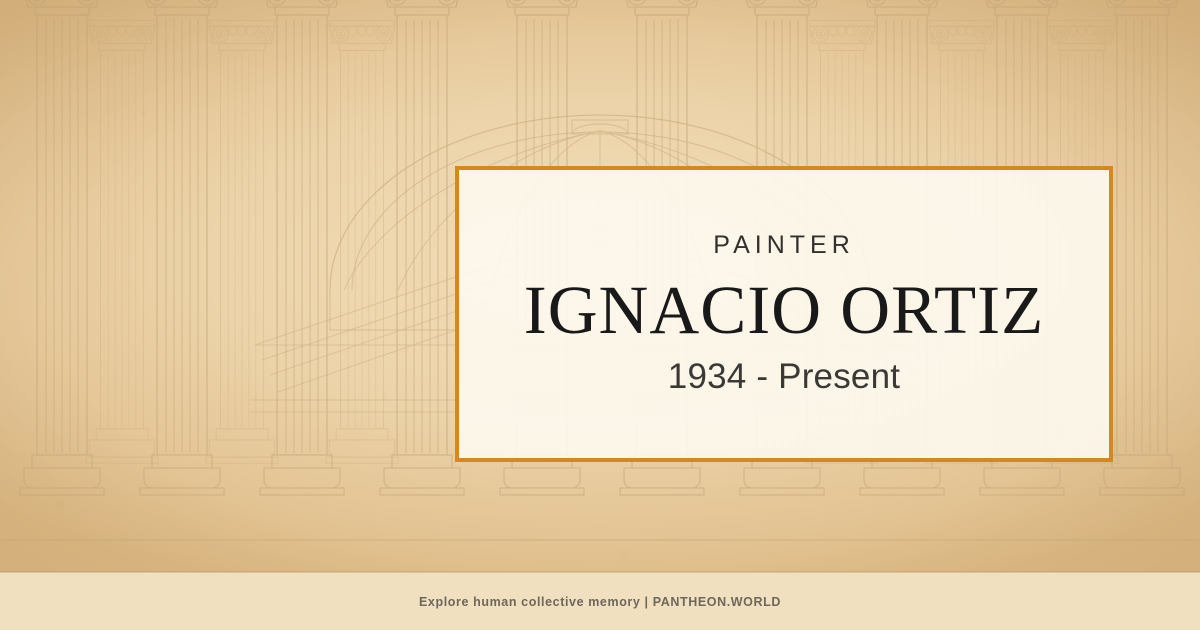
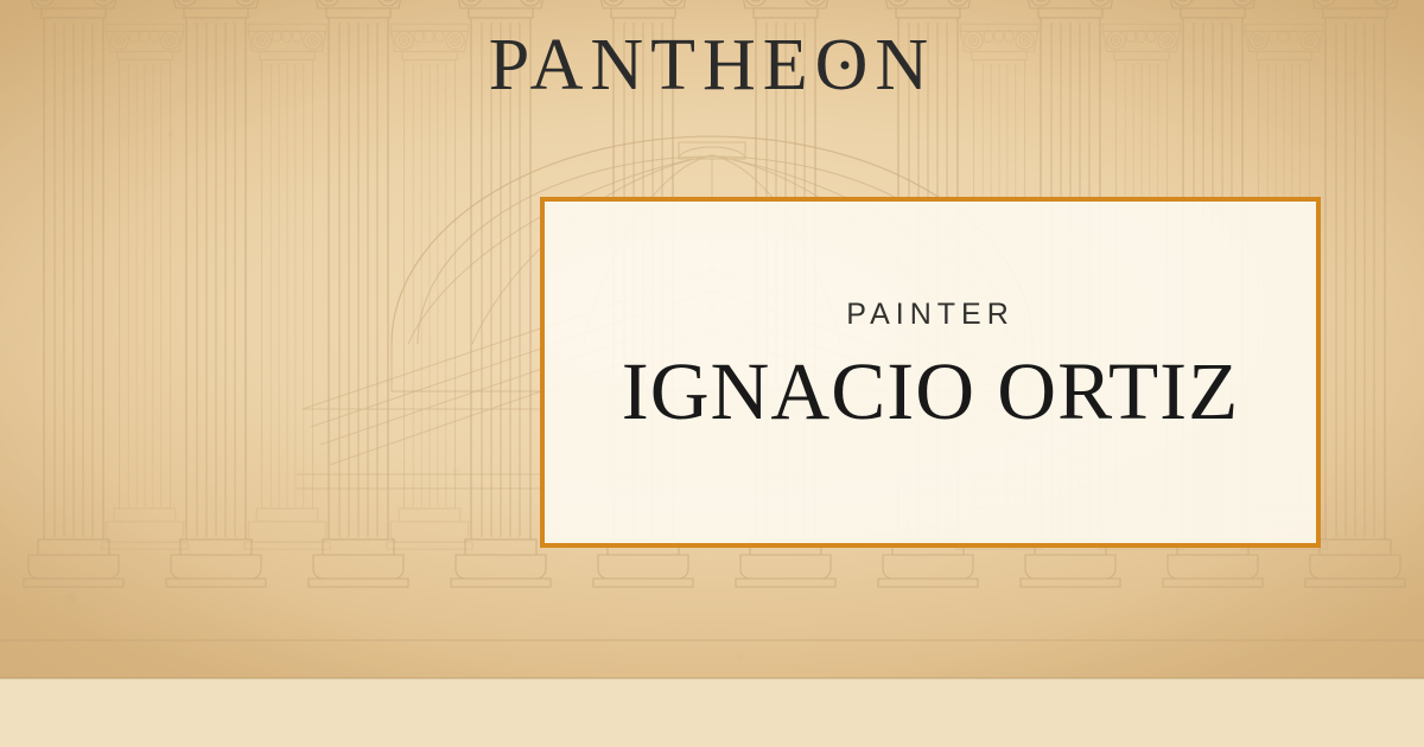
+ PANTHEON
  PAINTER
  IGNACIO ORTIZ
- 1934 - Present
- Explore human collective memory | PANTHEON.WORLD
